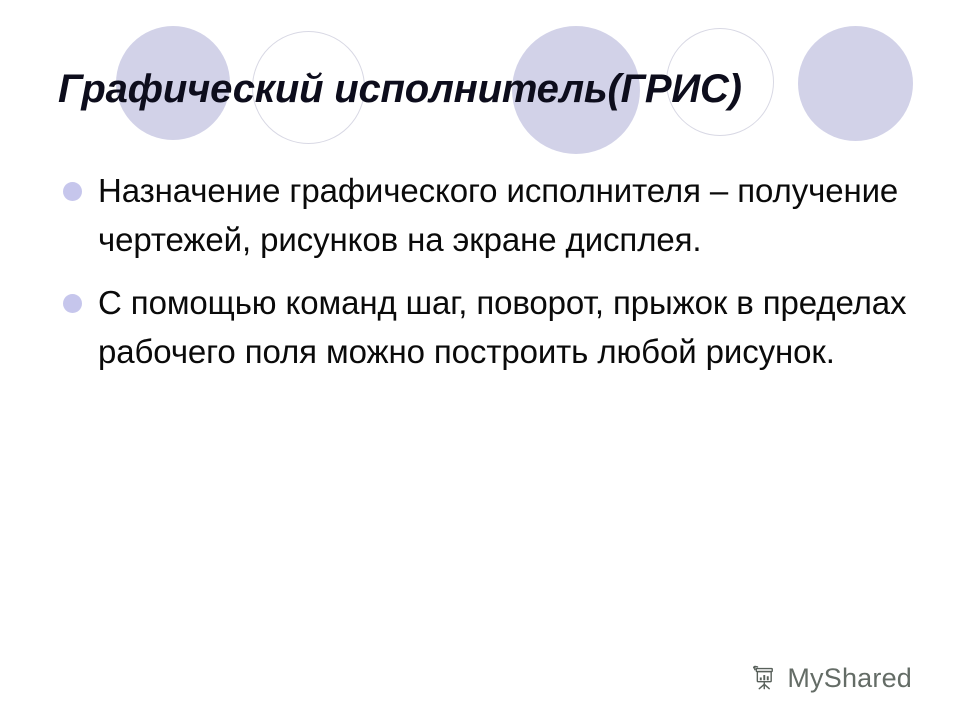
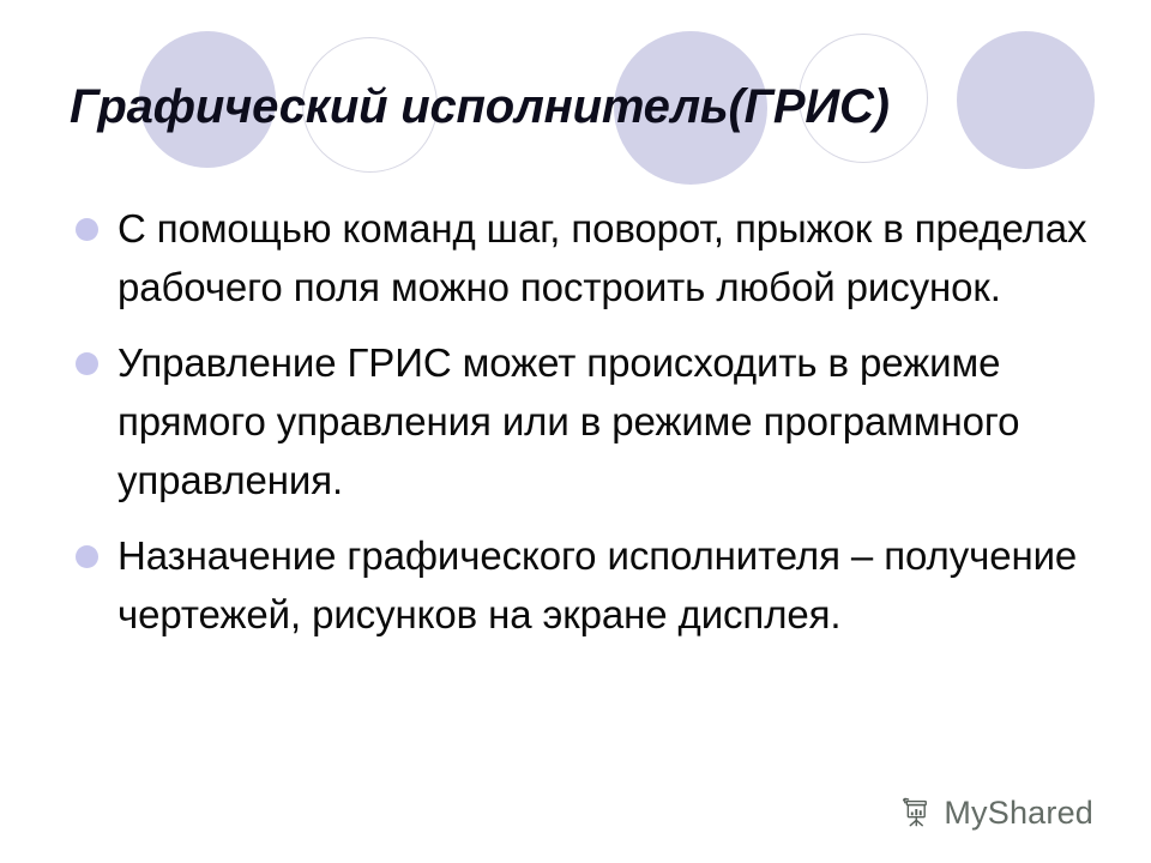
  Графический исполнитель(ГРИС)
- Назначение графического исполнителя – получение чертежей, рисунков на экране дисплея.
+ С помощью команд шаг, поворот, прыжок в пределах рабочего поля можно построить любой рисунок.
+ Управление ГРИС может происходить в режиме прямого управления или в режиме программного управления.
- С помощью команд шаг, поворот, прыжок в пределах рабочего поля можно построить любой рисунок.
+ Назначение графического исполнителя – получение чертежей, рисунков на экране дисплея.
  MyShared
